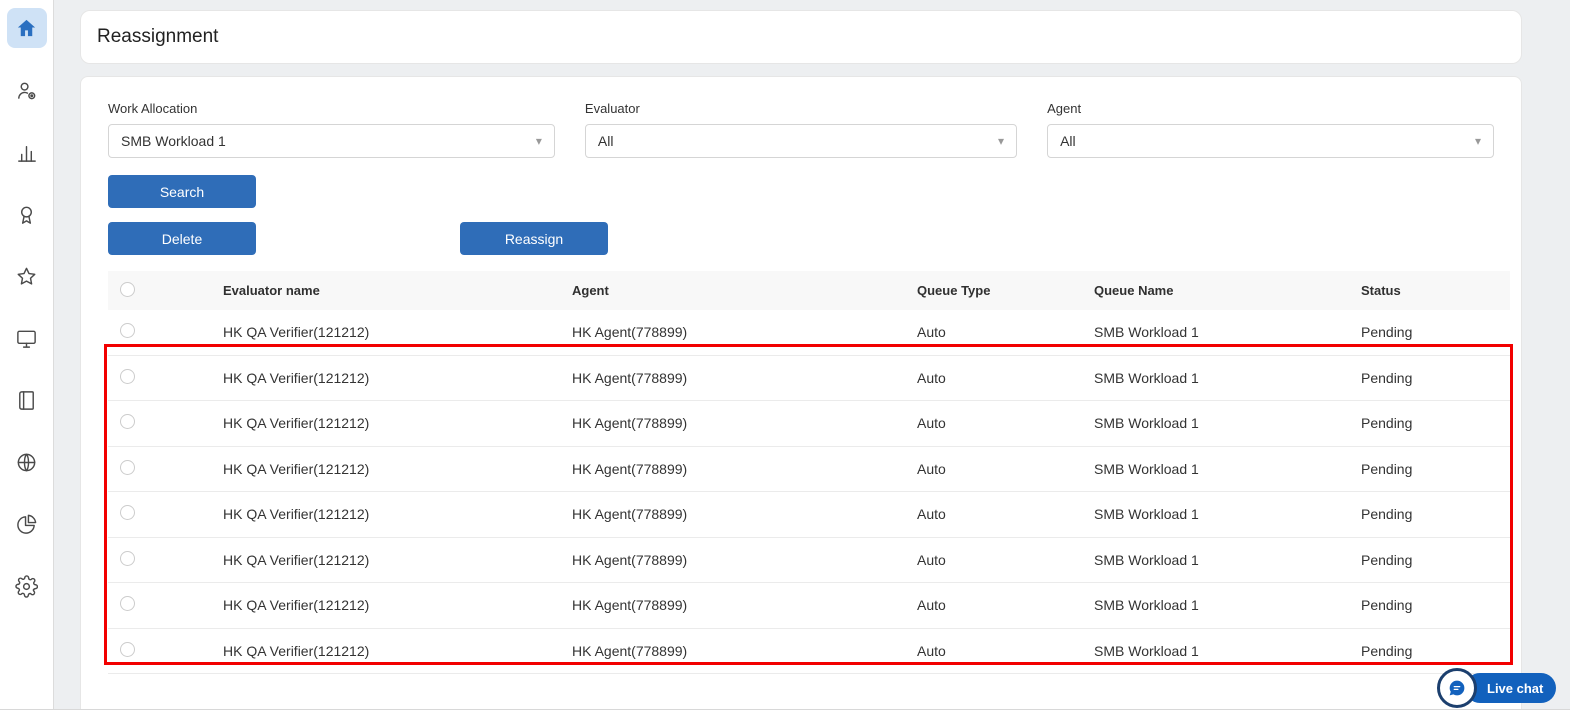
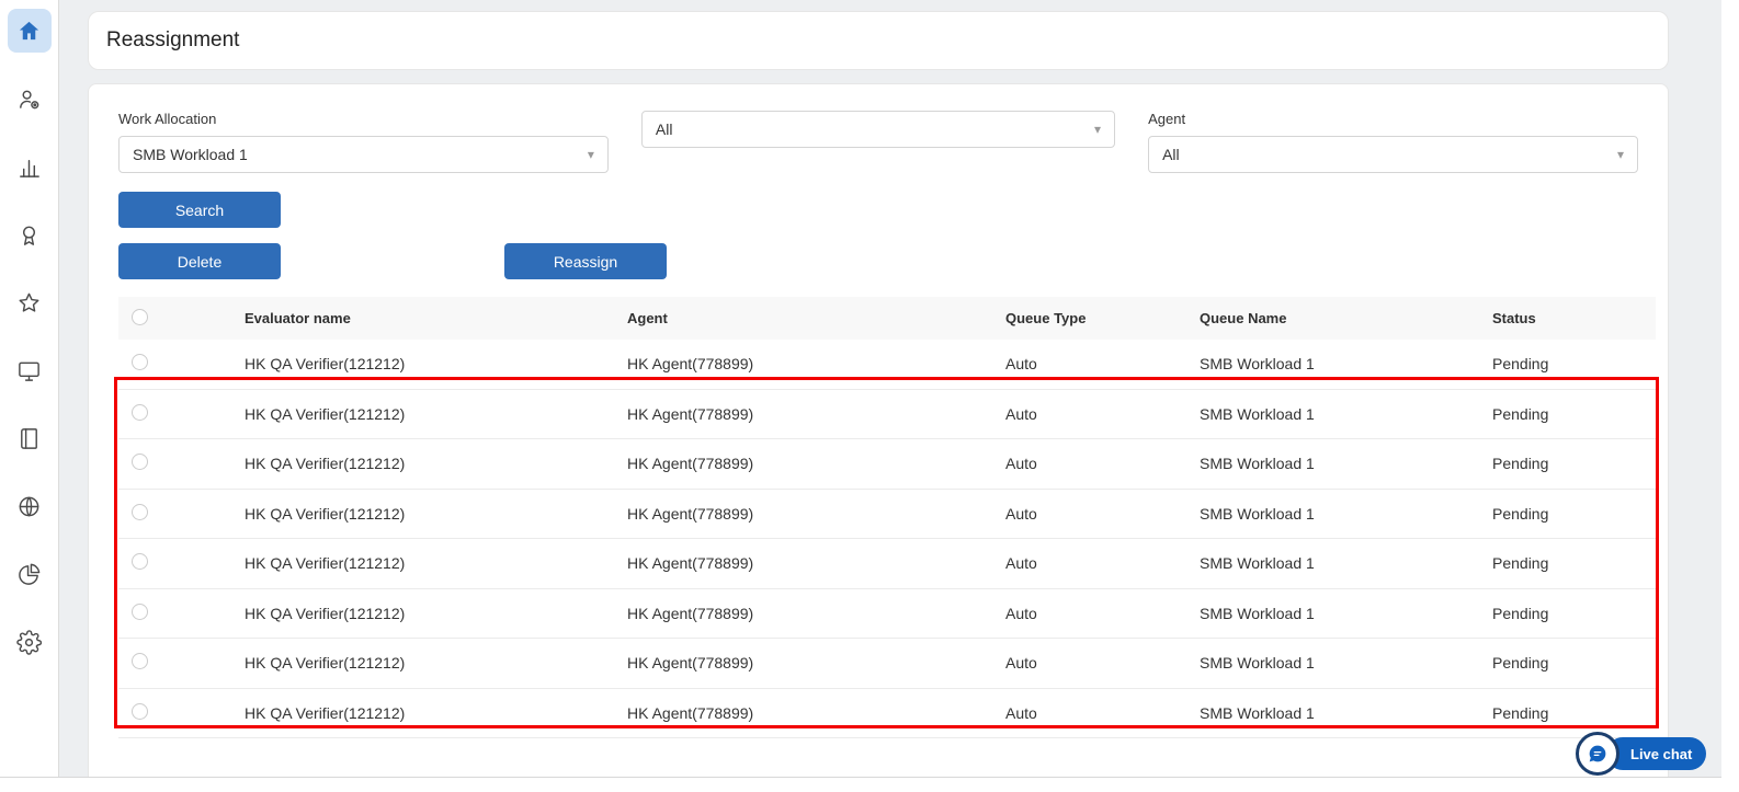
  Reassignment
  Work Allocation
  SMB Workload 1
  ▾
- Evaluator
  All
  ▾
  Agent
  All
  ▾
  Search
  Delete
  Reassign
  Evaluator name
  Agent
  Queue Type
  Queue Name
  Status
  HK QA Verifier(121212)
  HK Agent(778899)
  Auto
  SMB Workload 1
  Pending
  HK QA Verifier(121212)
  HK Agent(778899)
  Auto
  SMB Workload 1
  Pending
  HK QA Verifier(121212)
  HK Agent(778899)
  Auto
  SMB Workload 1
  Pending
  HK QA Verifier(121212)
  HK Agent(778899)
  Auto
  SMB Workload 1
  Pending
  HK QA Verifier(121212)
  HK Agent(778899)
  Auto
  SMB Workload 1
  Pending
  HK QA Verifier(121212)
  HK Agent(778899)
  Auto
  SMB Workload 1
  Pending
  HK QA Verifier(121212)
  HK Agent(778899)
  Auto
  SMB Workload 1
  Pending
  HK QA Verifier(121212)
  HK Agent(778899)
  Auto
  SMB Workload 1
  Pending
  Live chat
